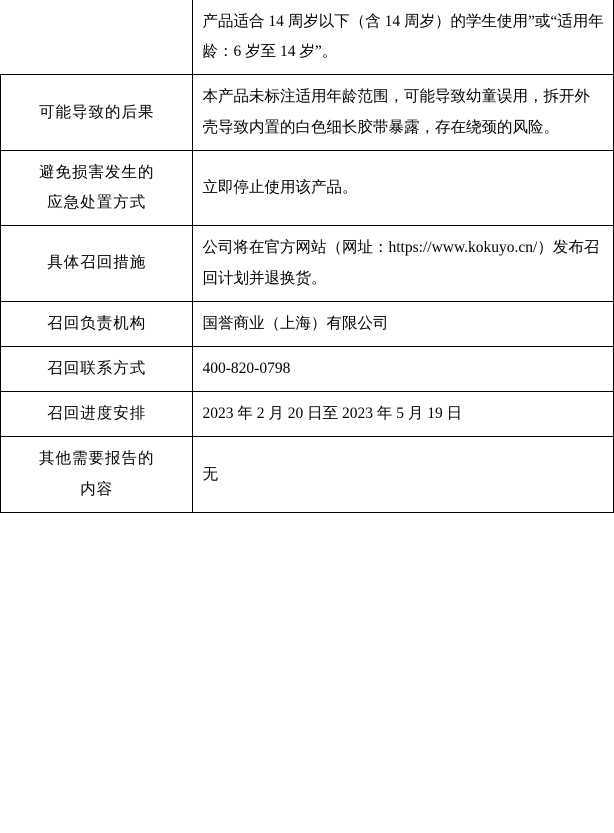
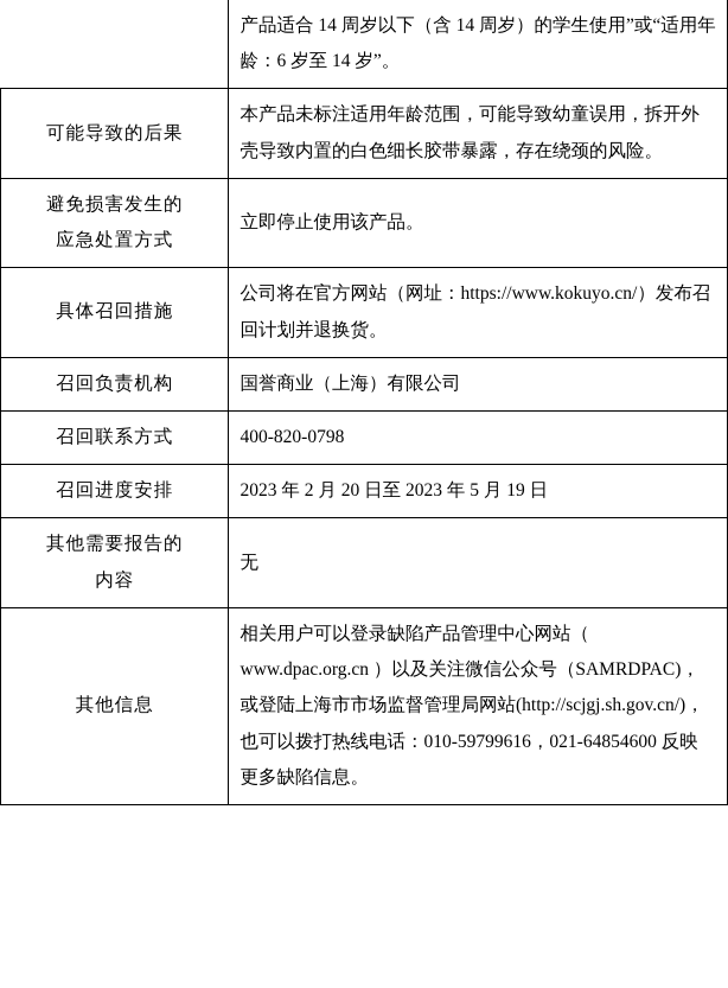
  	产品适合 14 周岁以下（含 14 周岁）的学生使用”或“适用年龄：6 岁至 14 岁”。
  可能导致的后果	本产品未标注适用年龄范围，可能导致幼童误用，拆开外壳导致内置的白色细长胶带暴露，存在绕颈的风险。
  避免损害发生的 应急处置方式	立即停止使用该产品。
  具体召回措施	公司将在官方网站（网址：https://www.kokuyo.cn/）发布召回计划并退换货。
  召回负责机构	国誉商业（上海）有限公司
  召回联系方式	400-820-0798
  召回进度安排	2023 年 2 月 20 日至 2023 年 5 月 19 日
  其他需要报告的 内容	无
+ 其他信息	相关用户可以登录缺陷产品管理中心网站（ www.dpac.org.cn ）以及关注微信公众号（SAMRDPAC)，或登陆上海市市场监督管理局网站(http://scjgj.sh.gov.cn/)，也可以拨打热线电话：010-59799616，021-64854600 反映更多缺陷信息。
